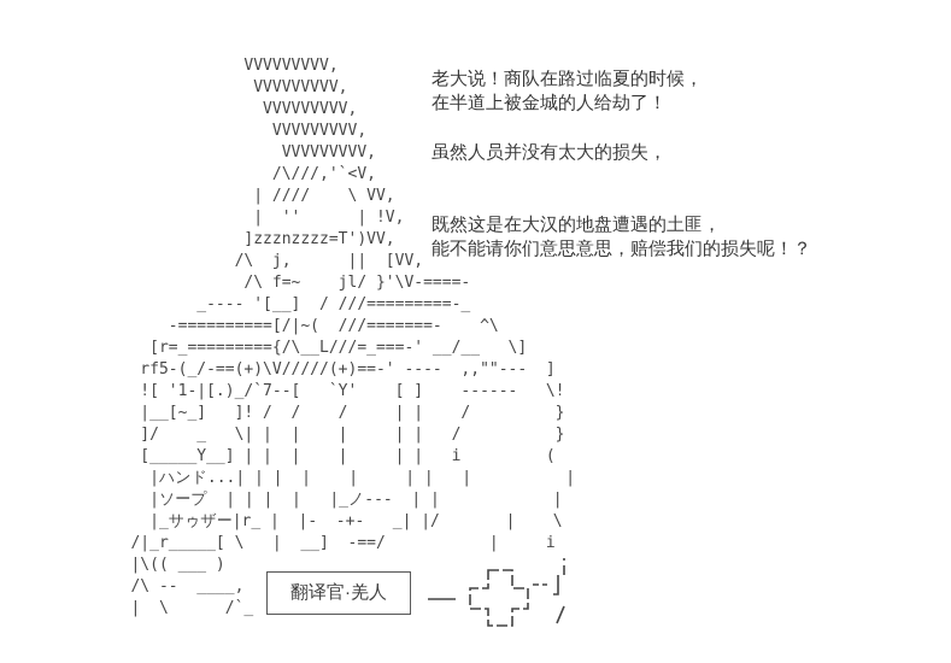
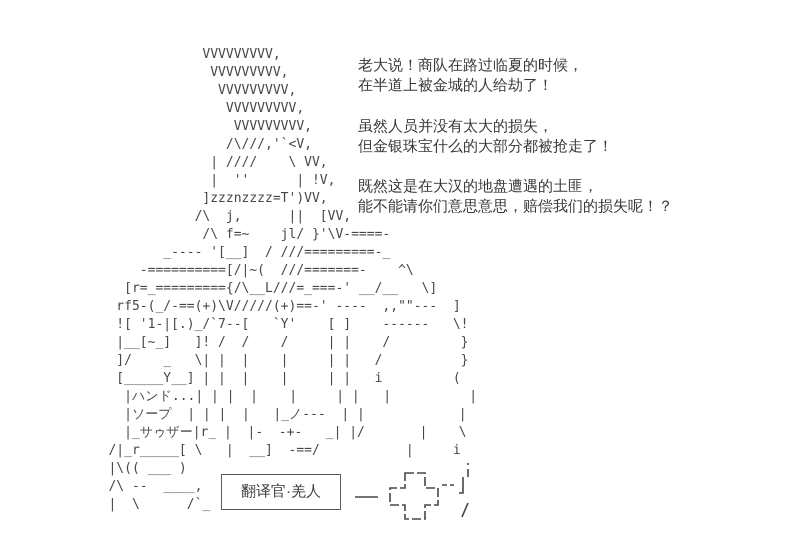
  VVVVVVVVV,
  VVVVVVVVV,
  VVVVVVVVV,
  VVVVVVVVV,
  VVVVVVVVV,
  /\///,'`<V,
  | //// \ VV,
  | '' | !V,
  ]zzznzzzz=T')VV,
  /\ j, || [VV,
  /\ f=~ jl/ }'\V-====-
  _---- '[__] / ///=========-_
  -==========[/|~( ///=======- ^\
  [r=_========={/\__L///=_===-' __/__ \]
  rf5-(_/-==(+)\V/////(+)==-' ---- ,,""--- ]
  ![ '1-|[.)_/`7--[ `Y' [ ] ------ \!
  |__[~_] ]! / / / | | / }
  ]/ _ \| | | | | | / }
  [_____Y__] | | | | | | i (
  |ハンド...| | | | | | | | |
  |ソープ | | | | |_ノ--- | | |
  |_サゥザー|r_ | |- -+- _| |/ | \
  /|_r_____[ \ | __] -==/ | i
  |\(( ___ )
  /\ -- ____,
  | \ /`_
  老大说！商队在路过临夏的时候，
  在半道上被金城的人给劫了！
  虽然人员并没有太大的损失，
+ 但金银珠宝什么的大部分都被抢走了！
  既然这是在大汉的地盘遭遇的土匪，
  能不能请你们意思意思，赔偿我们的损失呢！？
  翻译官·羌人
